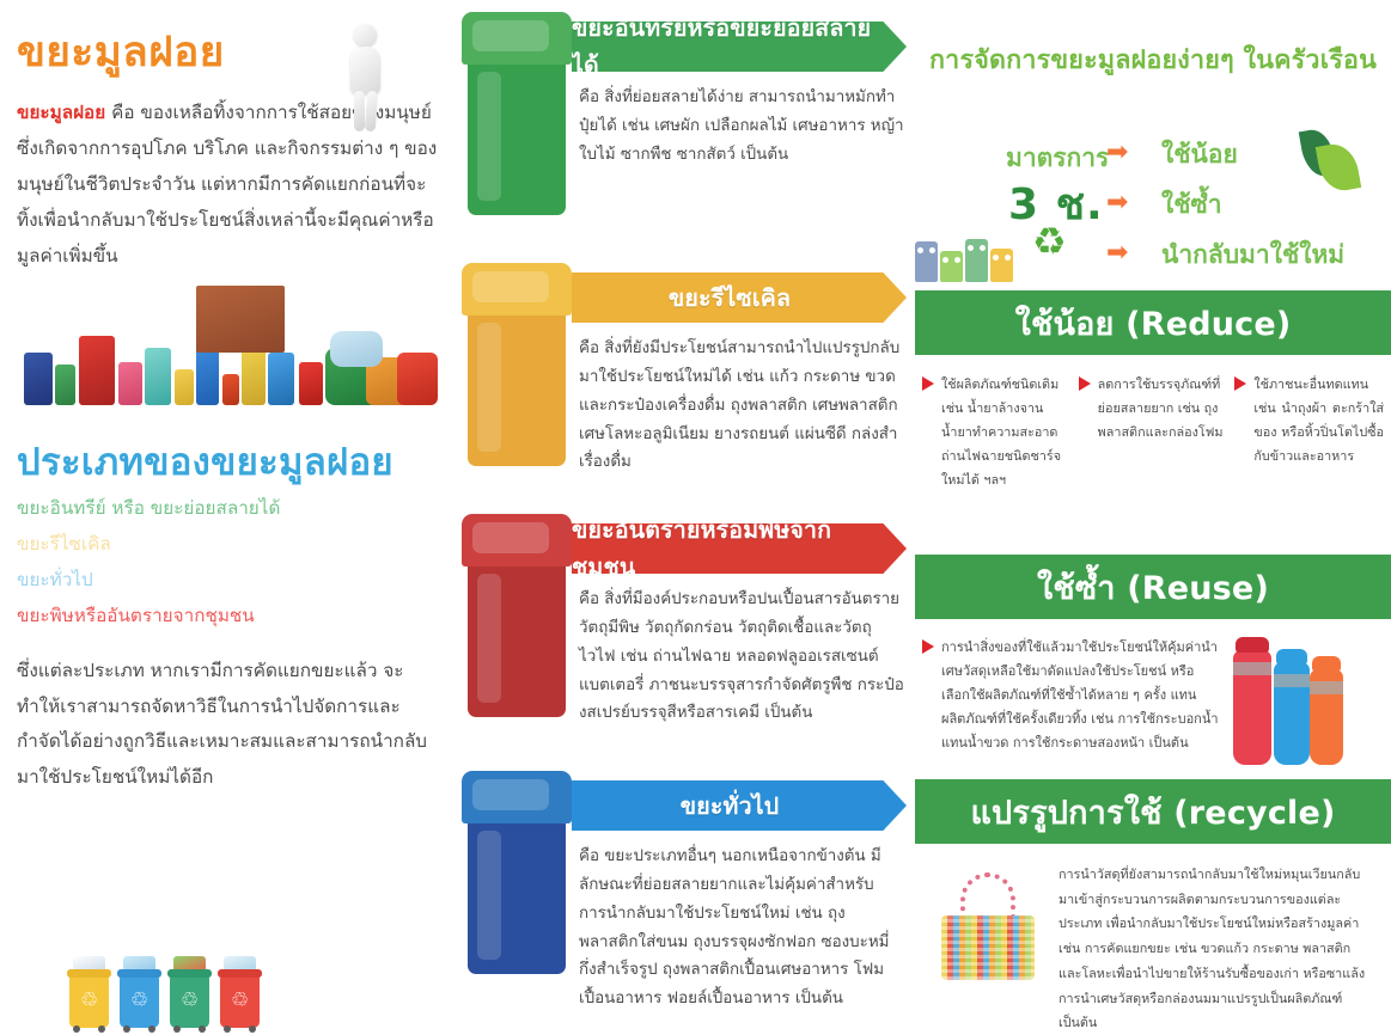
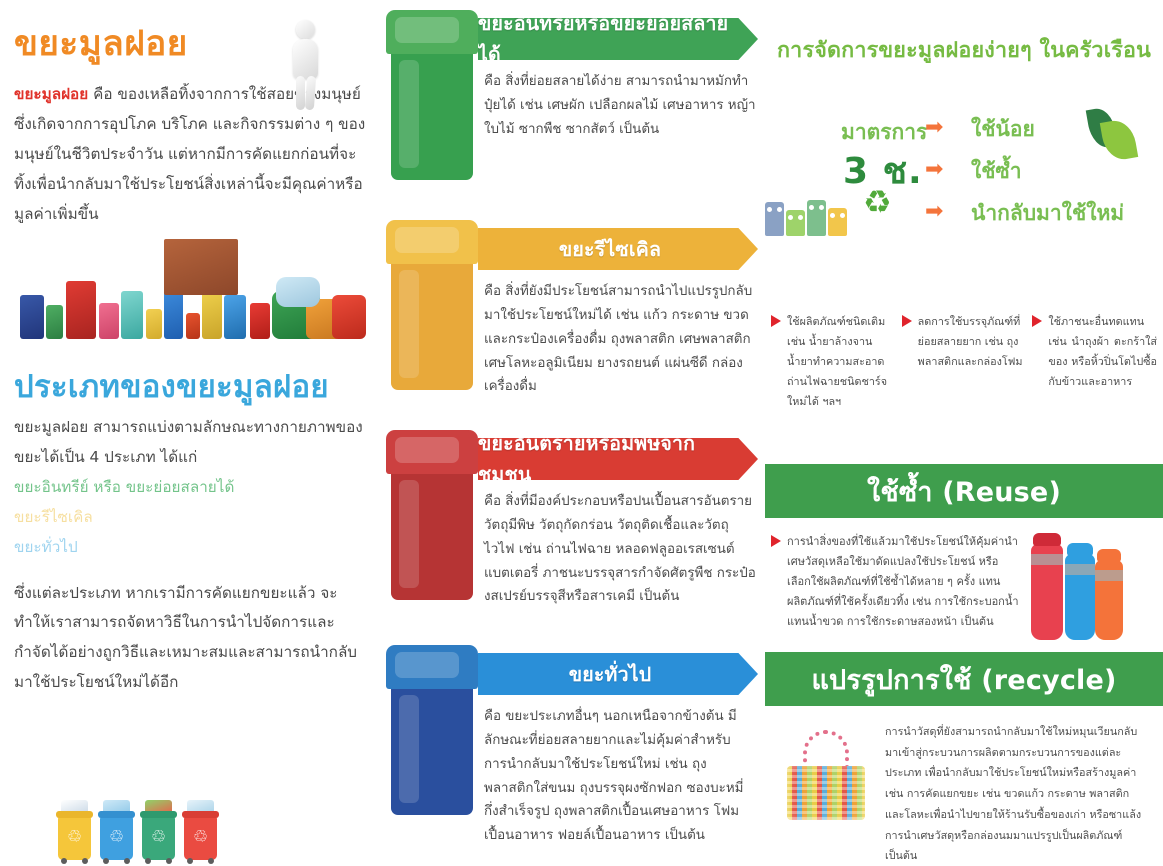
  ขยะมูลฝอย
  ขยะมูลฝอย คือ ของเหลือทิ้งจากการใช้สอยงมนุษย์ซึ่งเกิดจากการอุปโภค บริโภค และกิจกรรมต่าง ๆ ของมนุษย์ในชีวิตประจำวัน แต่หากมีการคัดแยกก่อนที่จะทิ้งเพื่อนำกลับมาใช้ประโยชน์สิ่งเหล่านี้จะมีคุณค่าหรือมูลค่าเพิ่มขึ้น
  ประเภทของขยะมูลฝอย
+ ขยะมูลฝอย สามารถแบ่งตามลักษณะทางกายภาพของขยะได้เป็น 4 ประเภท ได้แก่
  ขยะอินทรีย์ หรือ ขยะย่อยสลายได้
  ขยะรีไซเคิล
  ขยะทั่วไป
- ขยะพิษหรืออันตรายจากชุมชน
  ซึ่งแต่ละประเภท หากเรามีการคัดแยกขยะแล้ว จะทำให้เราสามารถจัดหาวิธีในการนำไปจัดการและกำจัดได้อย่างถูกวิธีและเหมาะสมและสามารถนำกลับมาใช้ประโยชน์ใหม่ได้อีก
  ♲
  ♲
  ♲
  ♲
  ขยะอินทรีย์หรือขยะย่อยสลายได้
  คือ สิ่งที่ย่อยสลายได้ง่าย สามารถนำมาหมักทำปุ๋ยได้ เช่น เศษผัก เปลือกผลไม้ เศษอาหาร หญ้า ใบไม้ ซากพืช ซากสัตว์ เป็นต้น
  ขยะรีไซเคิล
- คือ สิ่งที่ยังมีประโยชน์สามารถนำไปแปรรูปกลับมาใช้ประโยชน์ใหม่ได้ เช่น แก้ว กระดาษ ขวดและกระป๋องเครื่องดื่ม ถุงพลาสติก เศษพลาสติก เศษโลหะอลูมิเนียม ยางรถยนต์ แผ่นซีดี กล่งสำเรื่องดื่ม
+ คือ สิ่งที่ยังมีประโยชน์สามารถนำไปแปรรูปกลับมาใช้ประโยชน์ใหม่ได้ เช่น แก้ว กระดาษ ขวดและกระป๋องเครื่องดื่ม ถุงพลาสติก เศษพลาสติก เศษโลหะอลูมิเนียม ยางรถยนต์ แผ่นซีดี กล่องเครื่องดื่ม
  ขยะอันตรายหรือมีพิษจากชุมชน
  คือ สิ่งที่มีองค์ประกอบหรือปนเปื้อนสารอันตราย วัตถุมีพิษ วัตถุกัดกร่อน วัตถุติดเชื้อและวัตถุไวไฟ เช่น ถ่านไฟฉาย หลอดฟลูออเรสเซนต์ แบตเตอรี่ ภาชนะบรรจุสารกำจัดศัตรูพืช กระป๋องสเปรย์บรรจุสีหรือสารเคมี เป็นต้น
  ขยะทั่วไป
  คือ ขยะประเภทอื่นๆ นอกเหนือจากข้างต้น มีลักษณะที่ย่อยสลายยากและไม่คุ้มค่าสำหรับการนำกลับมาใช้ประโยชน์ใหม่ เช่น ถุงพลาสติกใส่ขนม ถุงบรรจุผงซักฟอก ซองบะหมี่กึ่งสำเร็จรูป ถุงพลาสติกเปื้อนเศษอาหาร โฟมเปื้อนอาหาร ฟอยล์เปื้อนอาหาร เป็นต้น
  การจัดการขยะมูลฝอยง่ายๆ ในครัวเรือน
  มาตรการ
  3 ช.
  ♻
  ➡
  ➡
  ➡
  ใช้น้อย
  ใช้ซ้ำ
  นำกลับมาใช้ใหม่
- ใช้น้อย (Reduce)
  ใช้ผลิตภัณฑ์ชนิดเติม เช่น น้ำยาล้างจาน น้ำยาทำความสะอาด ถ่านไฟฉายชนิดชาร์จใหม่ได้ ฯลฯ
  ลดการใช้บรรจุภัณฑ์ที่ย่อยสลายยาก เช่น ถุงพลาสติกและกล่องโฟม
  ใช้ภาชนะอื่นทดแทน เช่น นำถุงผ้า ตะกร้าใส่ของ หรือหิ้วปิ่นโตไปซื้อกับข้าวและอาหาร
  ใช้ซ้ำ (Reuse)
  การนำสิ่งของที่ใช้แล้วมาใช้ประโยชน์ให้คุ้มค่านำเศษวัสดุเหลือใช้มาดัดแปลงใช้ประโยชน์ หรือเลือกใช้ผลิตภัณฑ์ที่ใช้ซ้ำได้หลาย ๆ ครั้ง แทนผลิตภัณฑ์ที่ใช้ครั้งเดียวทิ้ง เช่น การใช้กระบอกน้ำแทนน้ำขวด การใช้กระดาษสองหน้า เป็นต้น
  แปรรูปการใช้ (recycle)
  การนำวัสดุที่ยังสามารถนำกลับมาใช้ใหม่หมุนเวียนกลับมาเข้าสู่กระบวนการผลิตตามกระบวนการของแต่ละประเภท เพื่อนำกลับมาใช้ประโยชน์ใหม่หรือสร้างมูลค่า เช่น การคัดแยกขยะ เช่น ขวดแก้ว กระดาษ พลาสติกและโลหะเพื่อนำไปขายให้ร้านรับซื้อของเก่า หรือซาแล้ง การนำเศษวัสดุหรือกล่องนมมาแปรรูปเป็นผลิตภัณฑ์ เป็นต้น
